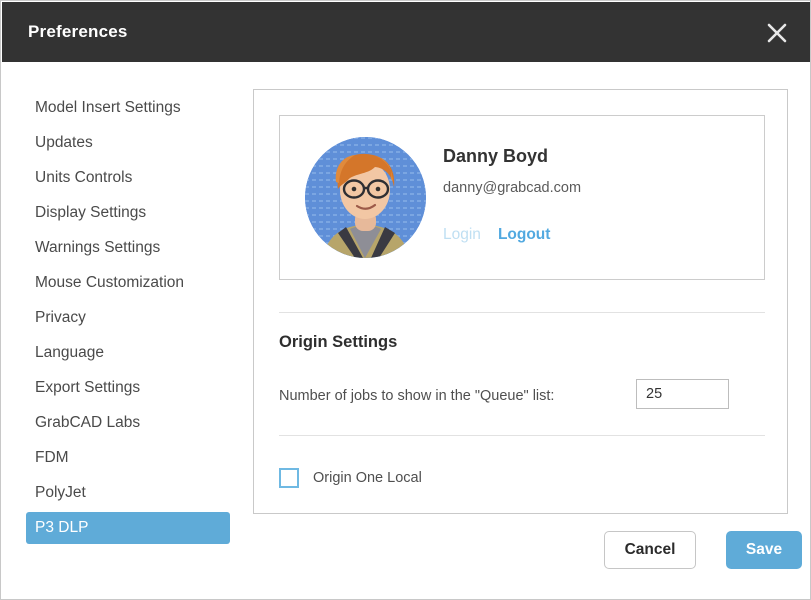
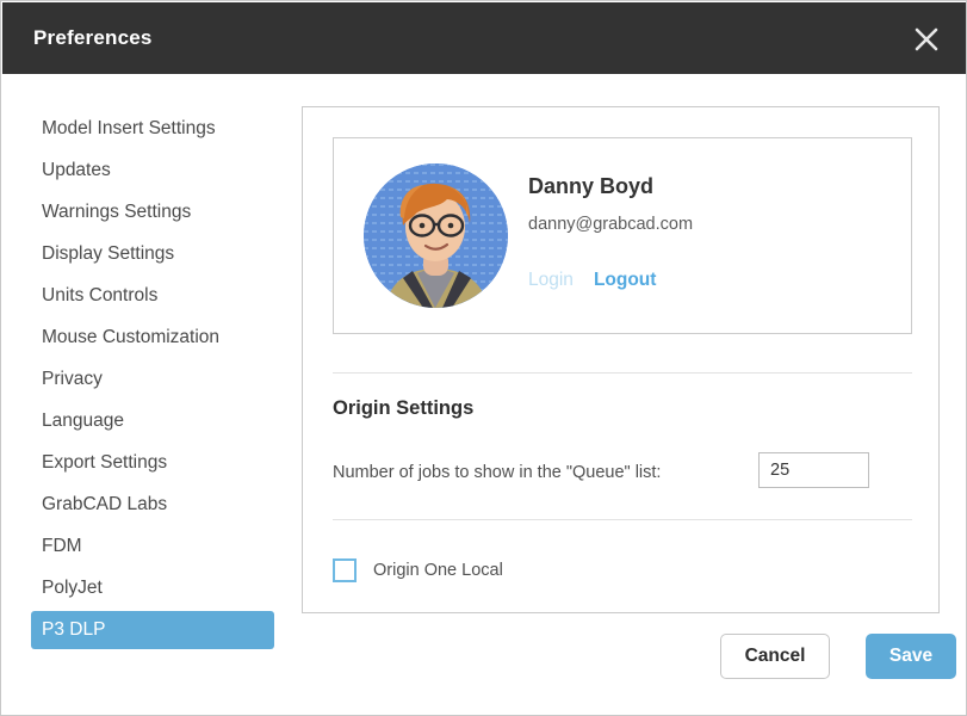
  Preferences
  Model Insert Settings
  Updates
- Units Controls
+ Warnings Settings
  Display Settings
- Warnings Settings
+ Units Controls
  Mouse Customization
  Privacy
  Language
  Export Settings
  GrabCAD Labs
  FDM
  PolyJet
  P3 DLP
  Danny Boyd
  danny@grabcad.com
  Login Logout
  Origin Settings
  Number of jobs to show in the "Queue" list:
  25
  Origin One Local
  Cancel
  Save
